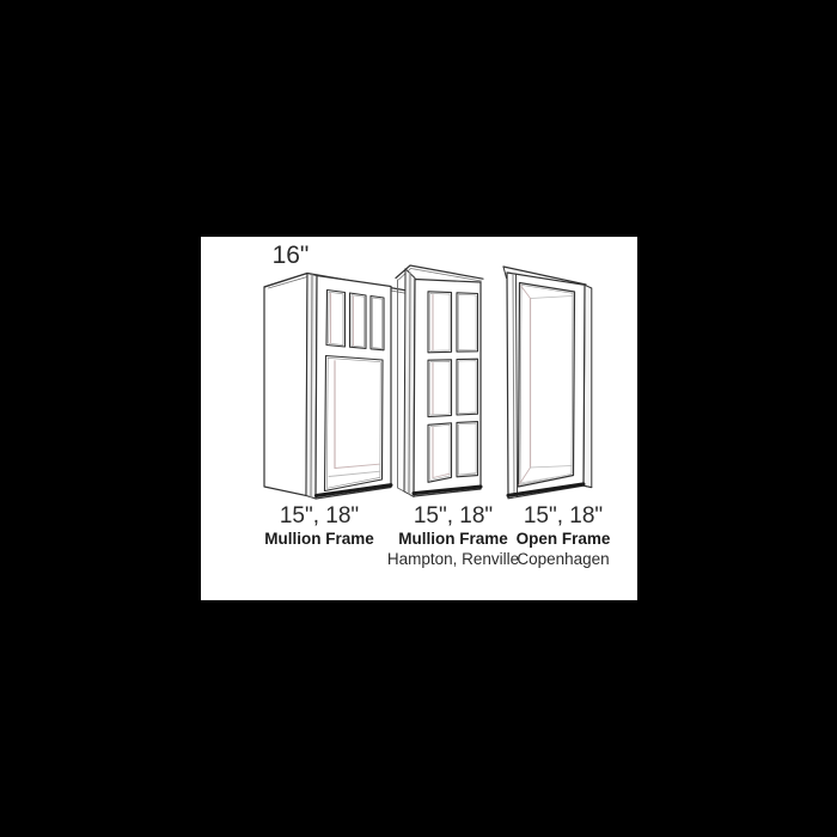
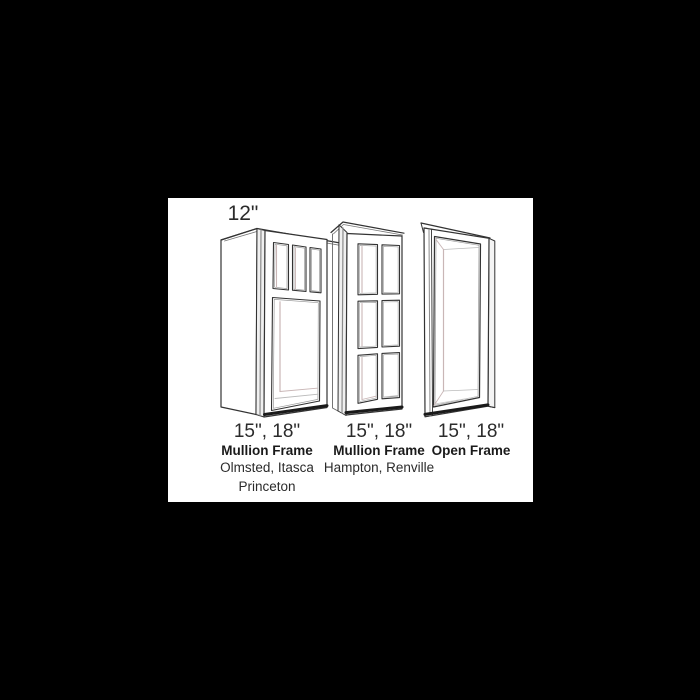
- 16"
+ 12"
  15", 18"
  Mullion Frame
+ Olmsted, Itasca
+ Princeton
  15", 18"
  Mullion Frame
  Hampton, Renville
  15", 18"
  Open Frame
- Copenhagen
